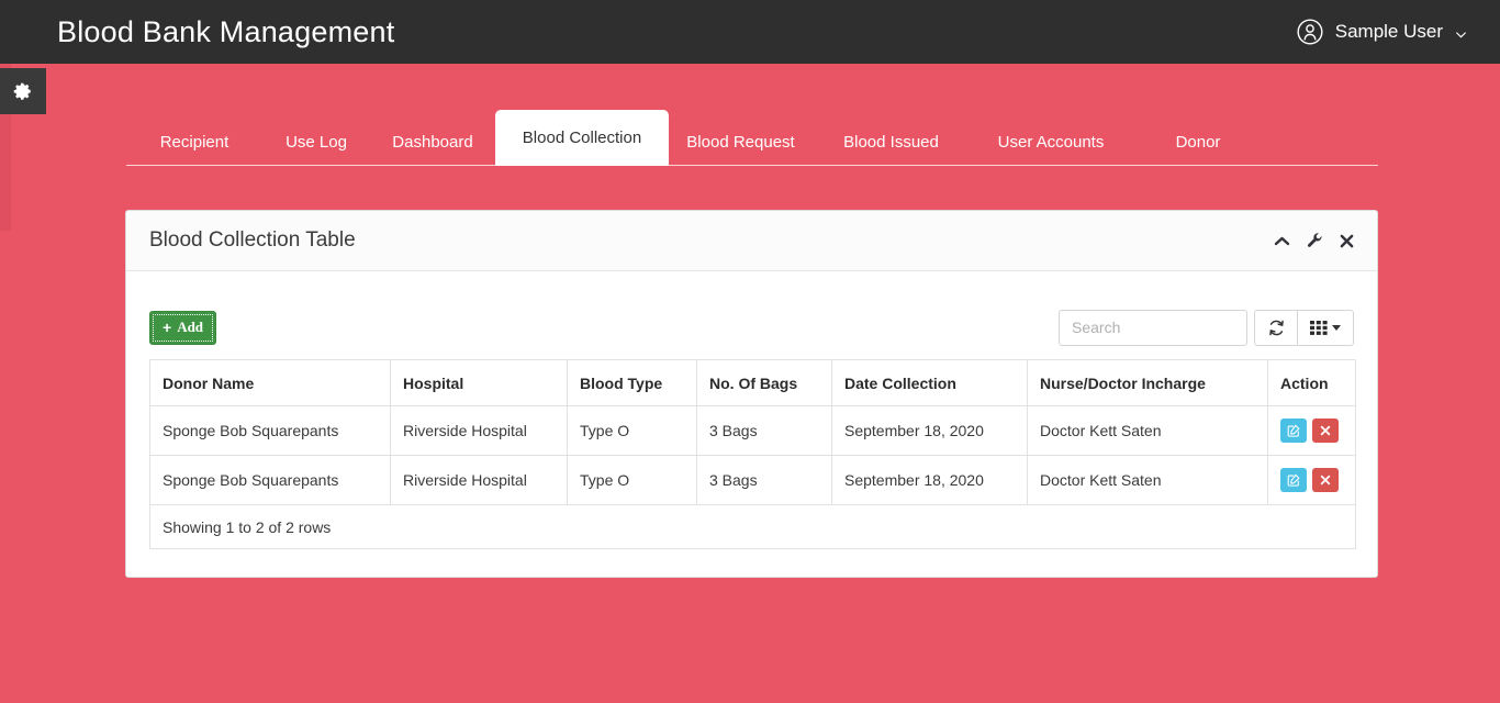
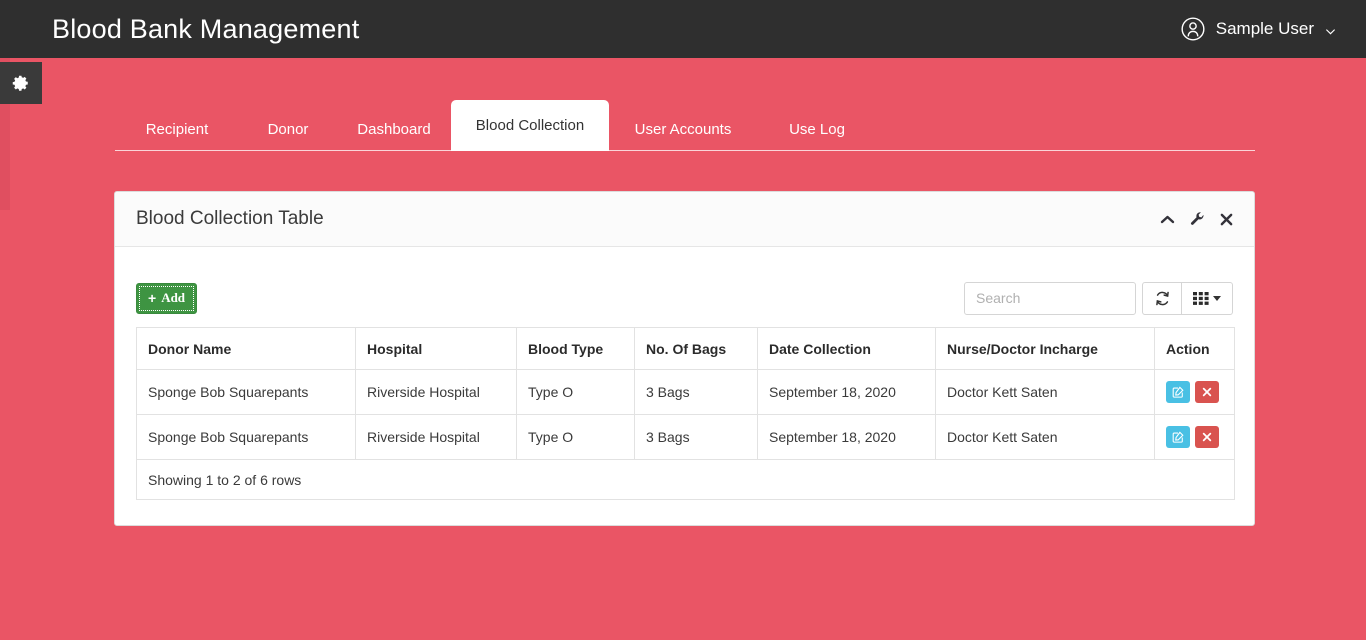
  Blood Bank Management
  Sample User
  Recipient
- Use Log
+ Donor
  Dashboard
  Blood Collection
- Blood Request
- Blood Issued
  User Accounts
- Donor
+ Use Log
  Blood Collection Table
  +
  Add
  Search
  Donor Name	Hospital	Blood Type	No. Of Bags	Date Collection	Nurse/Doctor Incharge	Action
  Sponge Bob Squarepants	Riverside Hospital	Type O	3 Bags	September 18, 2020	Doctor Kett Saten
  Sponge Bob Squarepants	Riverside Hospital	Type O	3 Bags	September 18, 2020	Doctor Kett Saten
- Showing 1 to 2 of 2 rows
+ Showing 1 to 2 of 6 rows
